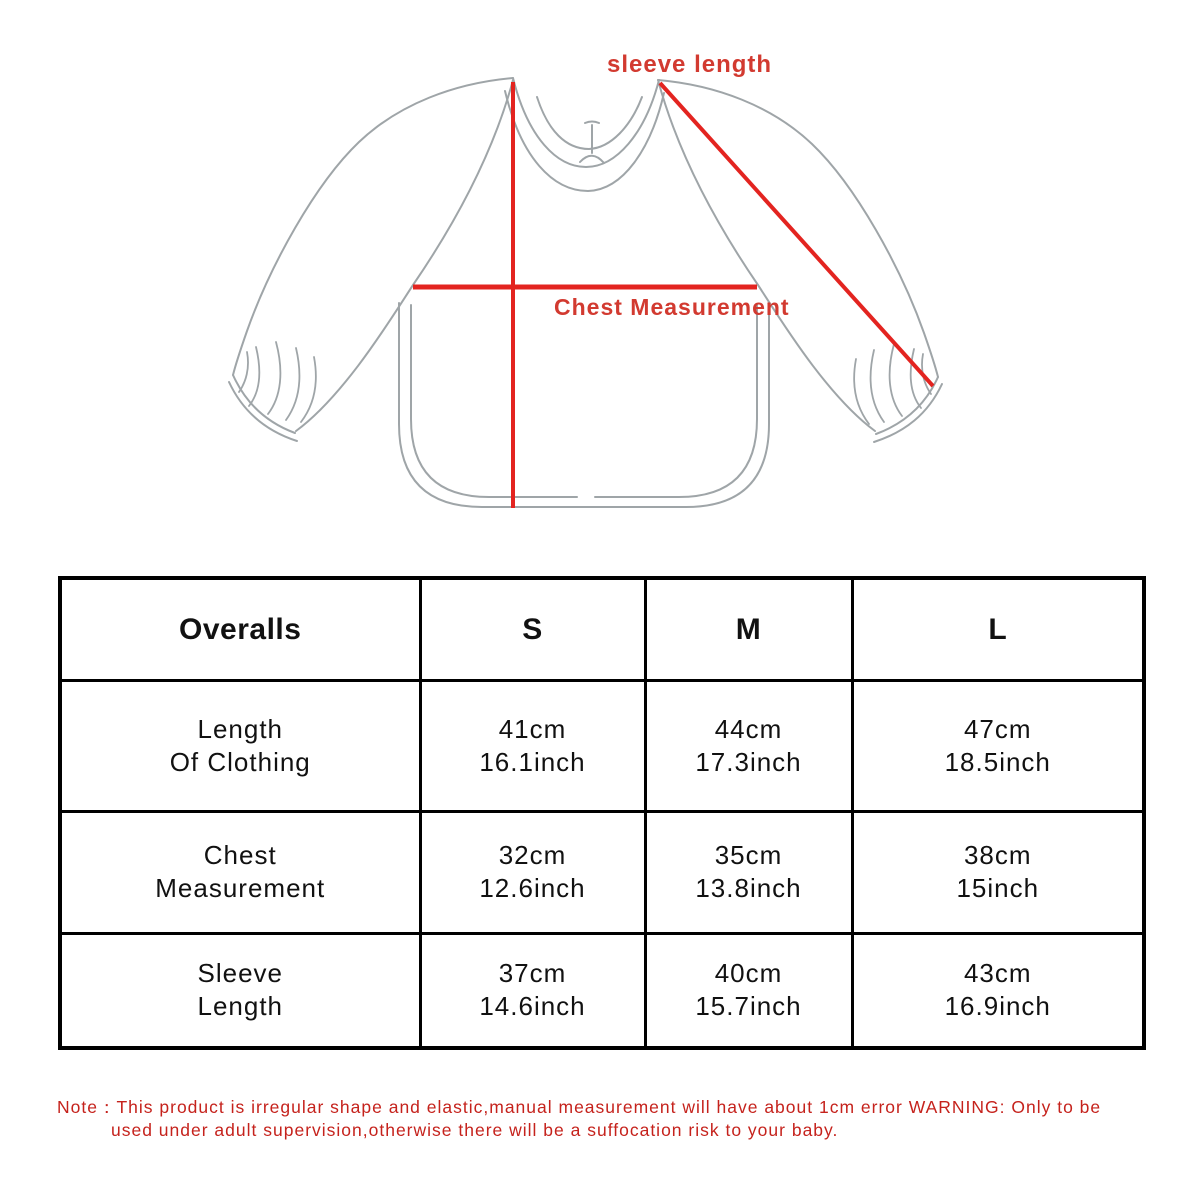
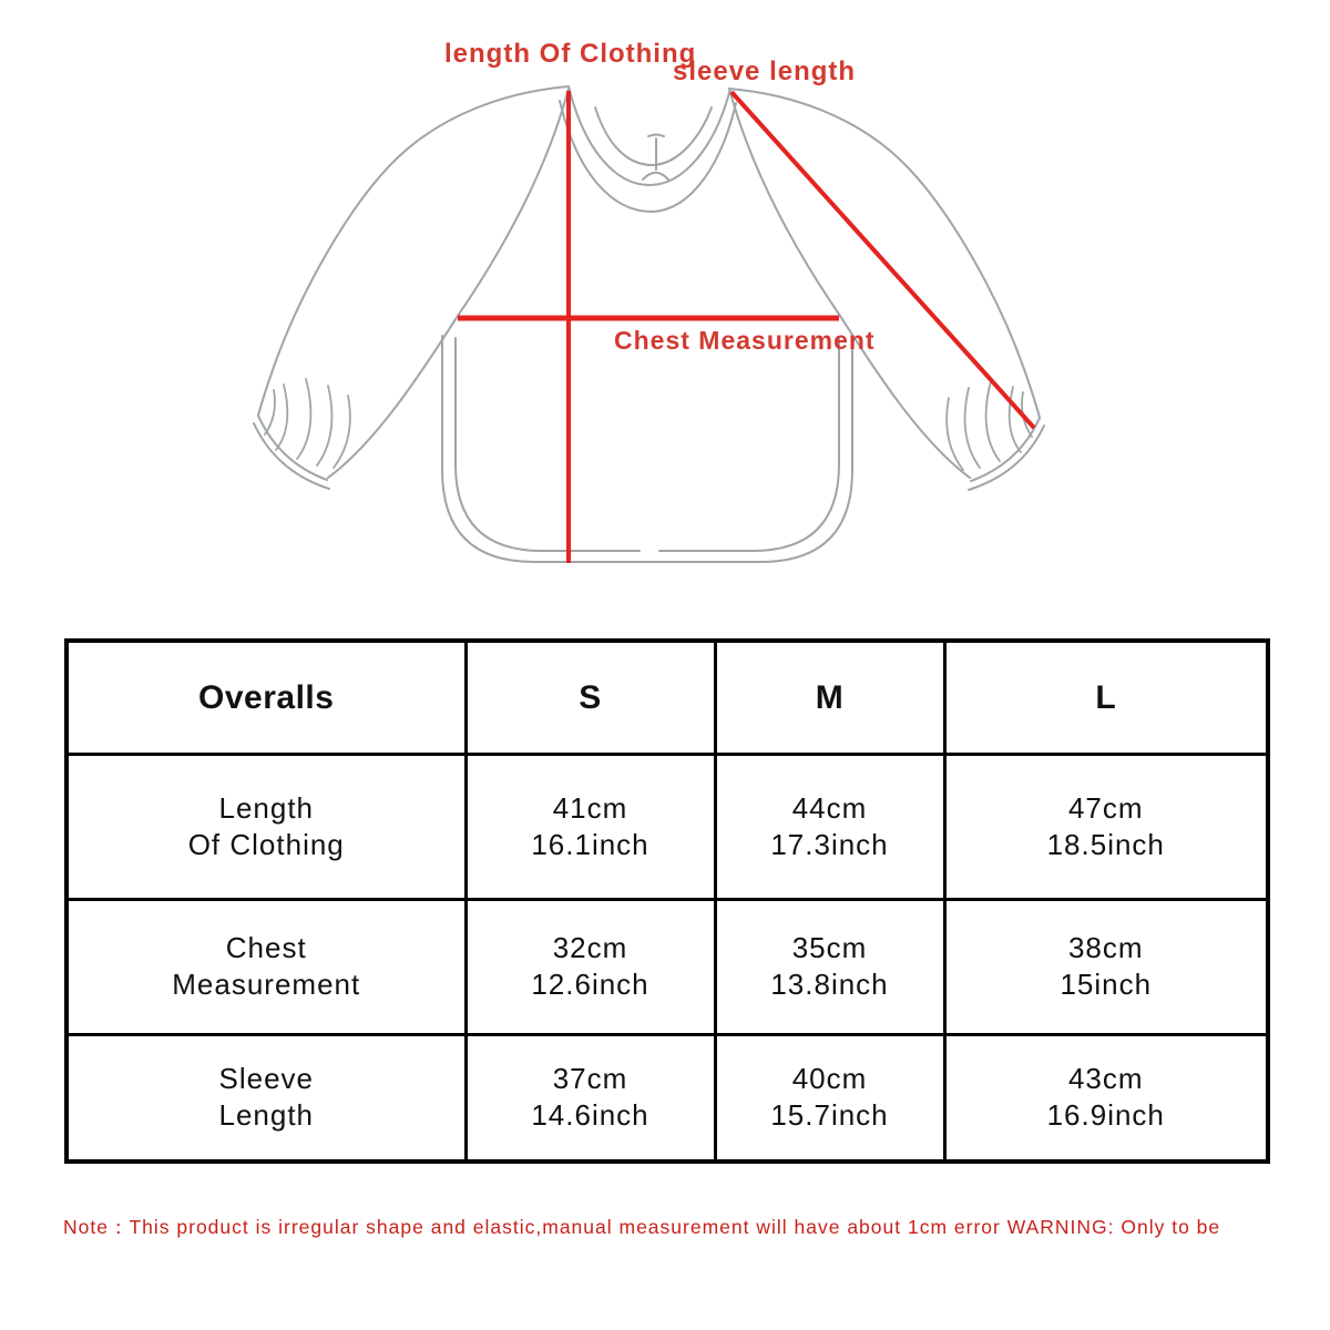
+ length Of Clothing
  sleeve length
  Chest Measurement
  Overalls	S	M	L
  Length Of Clothing	41cm 16.1inch	44cm 17.3inch	47cm 18.5inch
  Chest Measurement	32cm 12.6inch	35cm 13.8inch	38cm 15inch
  Sleeve Length	37cm 14.6inch	40cm 15.7inch	43cm 16.9inch
  Note：This product is irregular shape and elastic,manual measurement will have about 1cm error WARNING: Only to be
- used under adult supervision,otherwise there will be a suffocation risk to your baby.
